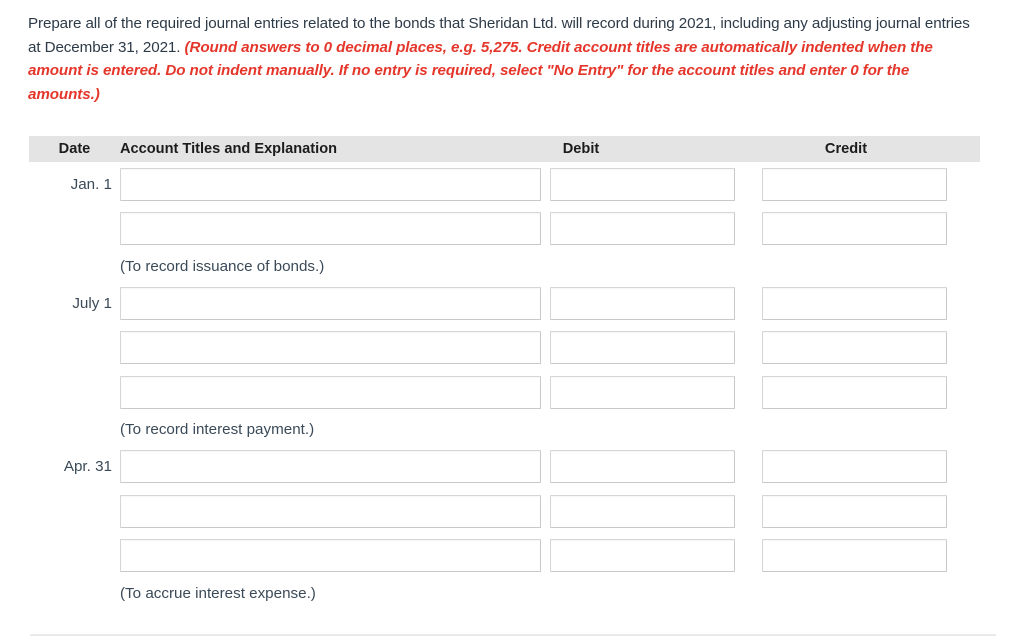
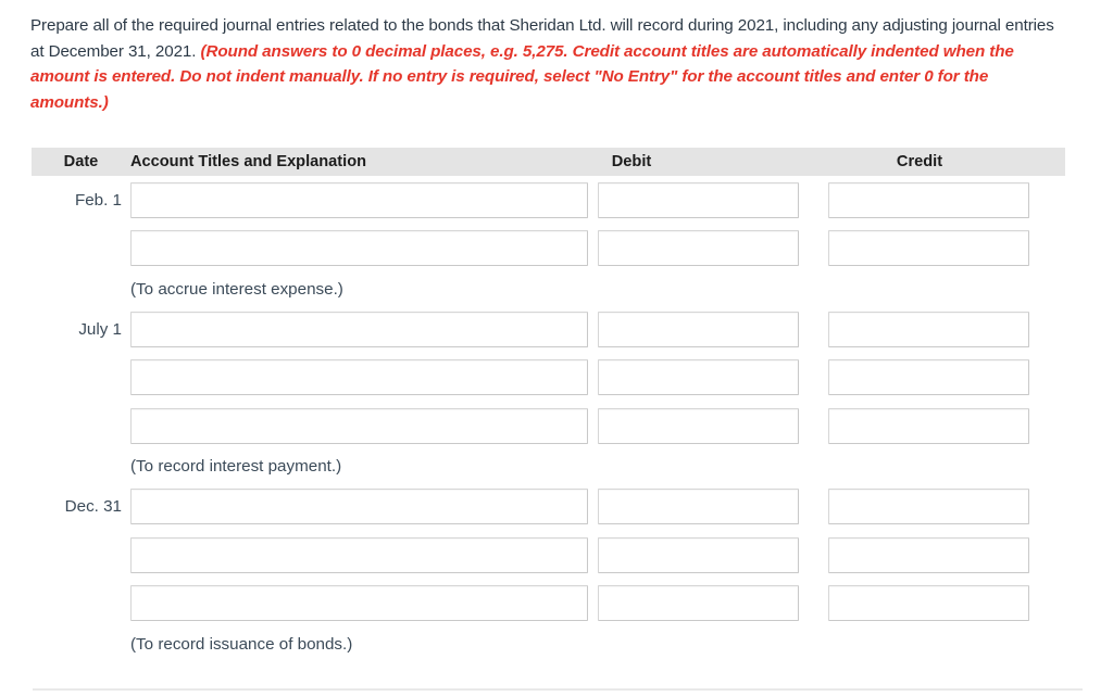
  Prepare all of the required journal entries related to the bonds that Sheridan Ltd. will record during 2021, including any adjusting journal entries at December 31, 2021. (Round answers to 0 decimal places, e.g. 5,275. Credit account titles are automatically indented when the amount is entered. Do not indent manually. If no entry is required, select "No Entry" for the account titles and enter 0 for the amounts.)
  Date
  Account Titles and Explanation
  Debit
  Credit
- Jan. 1
+ Feb. 1
- (To record issuance of bonds.)
+ (To accrue interest expense.)
  July 1
  (To record interest payment.)
- Apr. 31
+ Dec. 31
- (To accrue interest expense.)
+ (To record issuance of bonds.)
